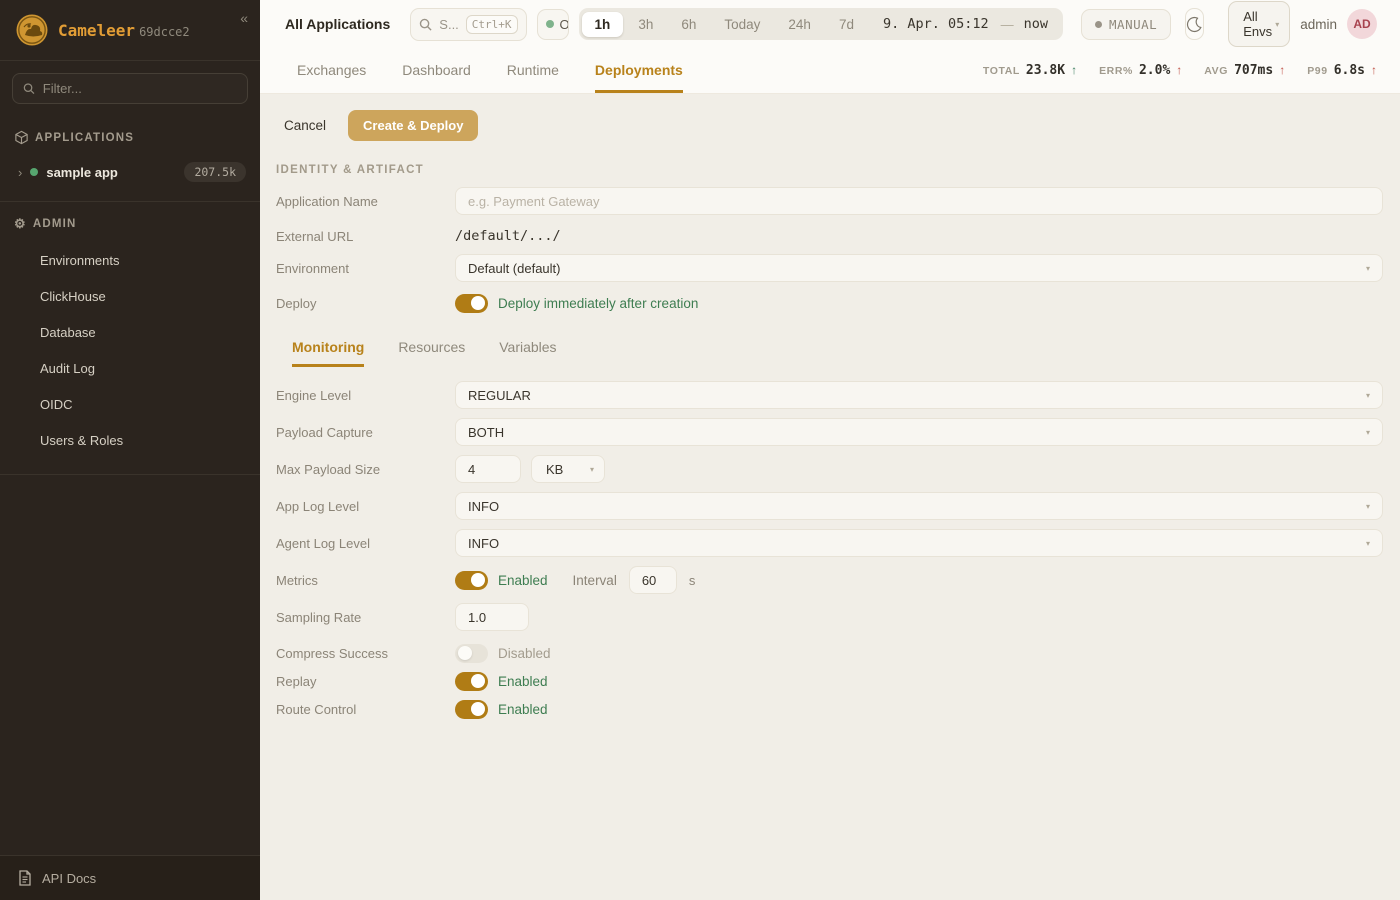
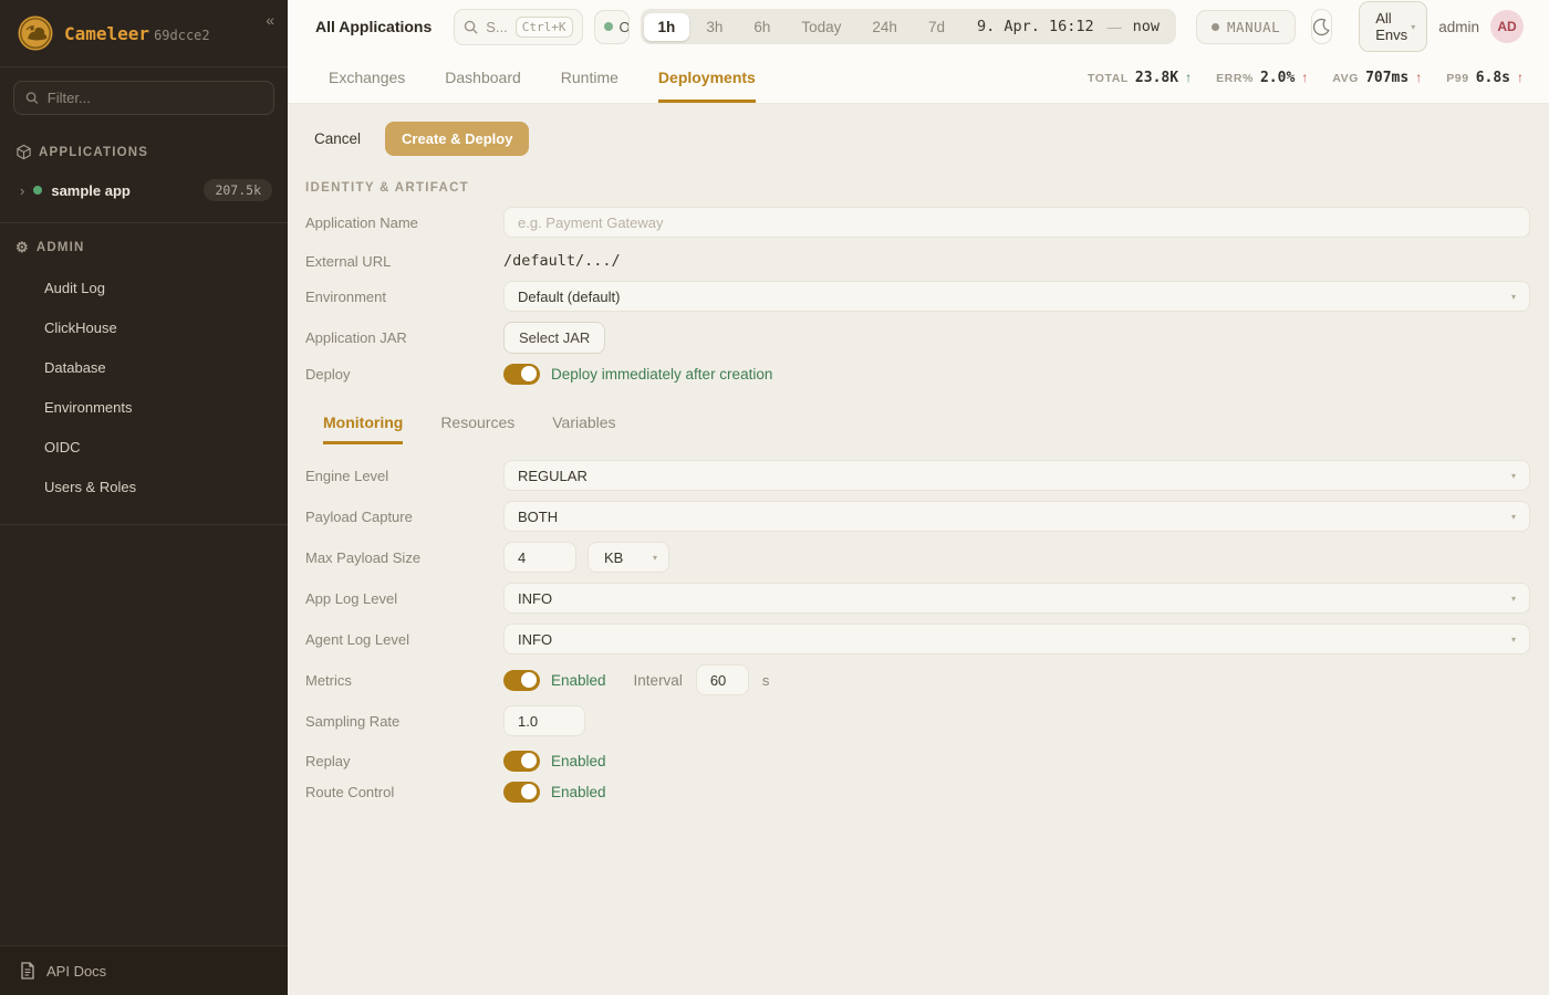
  Cameleer 69dcce2
  «
  Filter...
  APPLICATIONS
  ›
  sample app
  207.5k
  ⚙
  ADMIN
- Environments
+ Audit Log
  ClickHouse
  Database
- Audit Log
+ Environments
  OIDC
  Users & Roles
  API Docs
  All Applications
  S...
  Ctrl+K
  O
  1h
  3h
  6h
  Today
  24h
  7d
- 9. Apr. 05:12
+ 9. Apr. 16:12
  —
  now
  MANUAL
  All Envs
  ▾
  admin
  AD
  Exchanges
  Dashboard
  Runtime
  Deployments
  TOTAL
  23.8K
  ↑
  ERR%
  2.0%
  ↑
  AVG
  707ms
  ↑
  P99
  6.8s
  ↑
  Cancel
  Create & Deploy
  IDENTITY & ARTIFACT
  Application Name
  e.g. Payment Gateway
  External URL
  /default/.../
  Environment
  Default (default)
  ▾
+ Application JAR
+ Select JAR
  Deploy
  Deploy immediately after creation
  Monitoring
  Resources
  Variables
  Engine Level
  REGULAR
  ▾
  Payload Capture
  BOTH
  ▾
  Max Payload Size
  4
  KB
  ▾
  App Log Level
  INFO
  ▾
  Agent Log Level
  INFO
  ▾
  Metrics
  Enabled
  Interval
  60
  s
  Sampling Rate
  1.0
- Compress Success
- Disabled
  Replay
  Enabled
  Route Control
  Enabled
